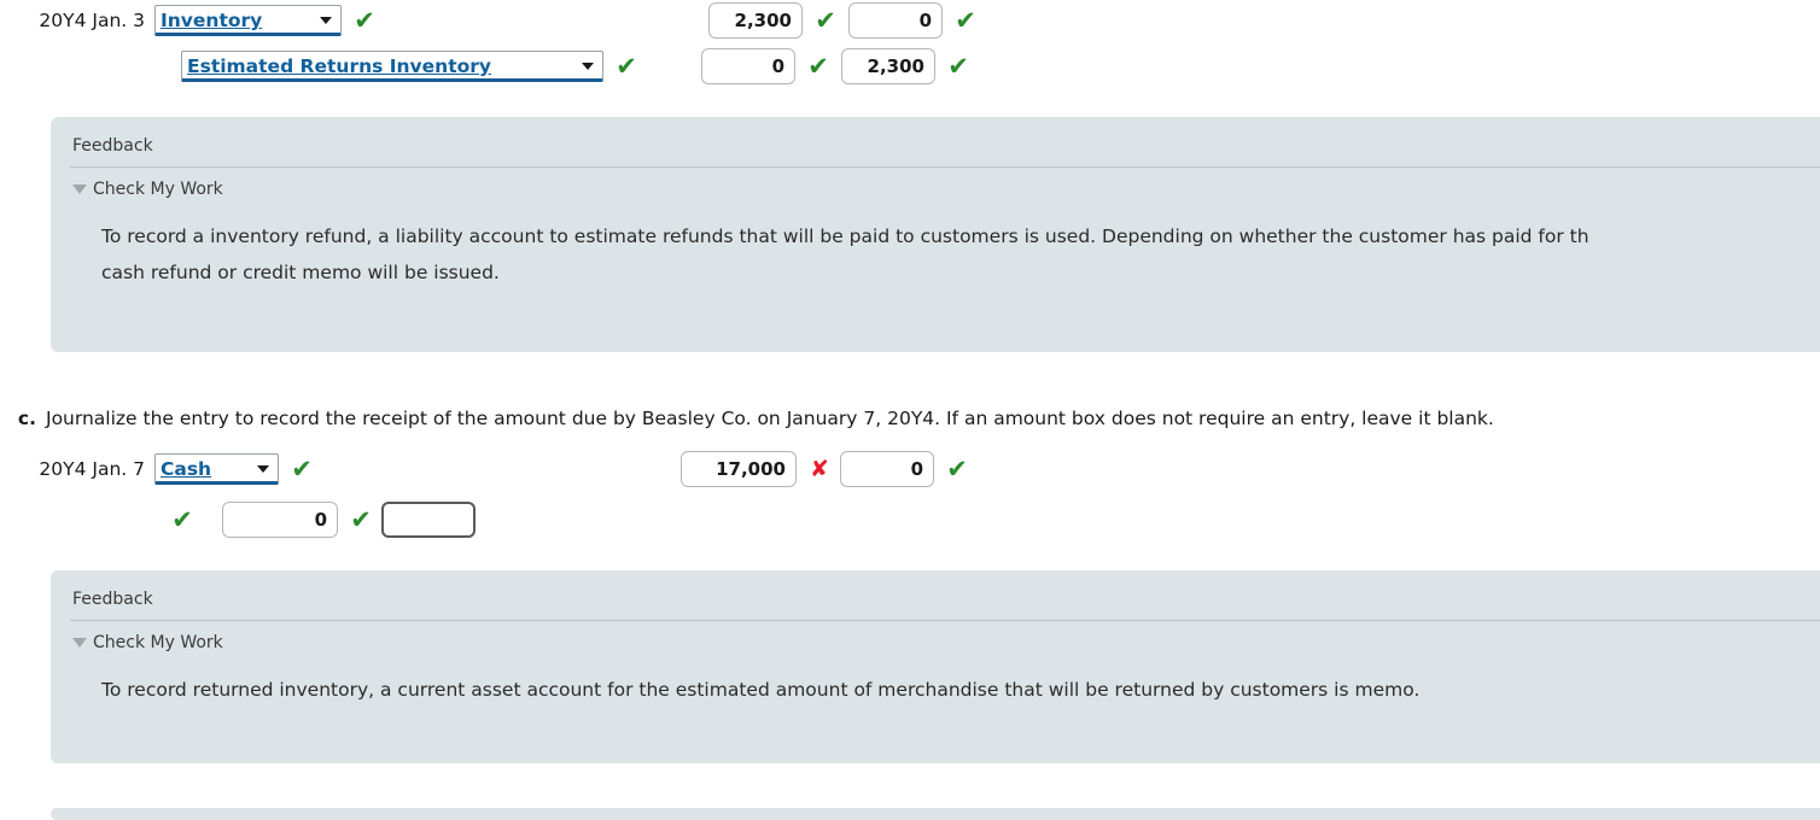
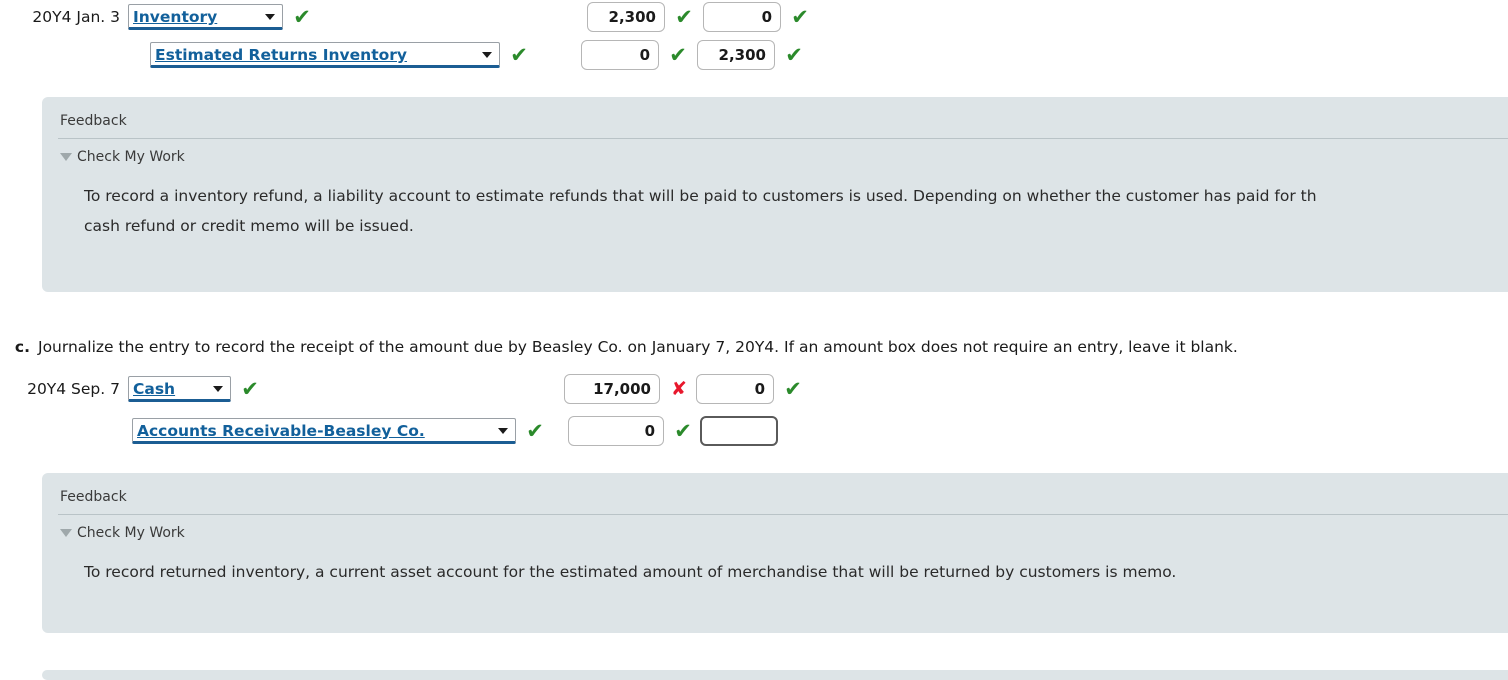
  20Y4 Jan. 3
  Inventory
  ✔
  2,300
  ✔
  0
  ✔
  Estimated Returns Inventory
  ✔
  0
  ✔
  2,300
  ✔
  Feedback
  Check My Work
  To record a inventory refund, a liability account to estimate refunds that will be paid to customers is used. Depending on whether the customer has paid for th
  cash refund or credit memo will be issued.
  c.
  Journalize the entry to record the receipt of the amount due by Beasley Co. on January 7, 20Y4. If an amount box does not require an entry, leave it blank.
- 20Y4 Jan. 7
+ 20Y4 Sep. 7
  Cash
  ✔
  17,000
  ✘
  0
  ✔
+ Accounts Receivable-Beasley Co.
  ✔
  0
  ✔
  Feedback
  Check My Work
  To record returned inventory, a current asset account for the estimated amount of merchandise that will be returned by customers is memo.
